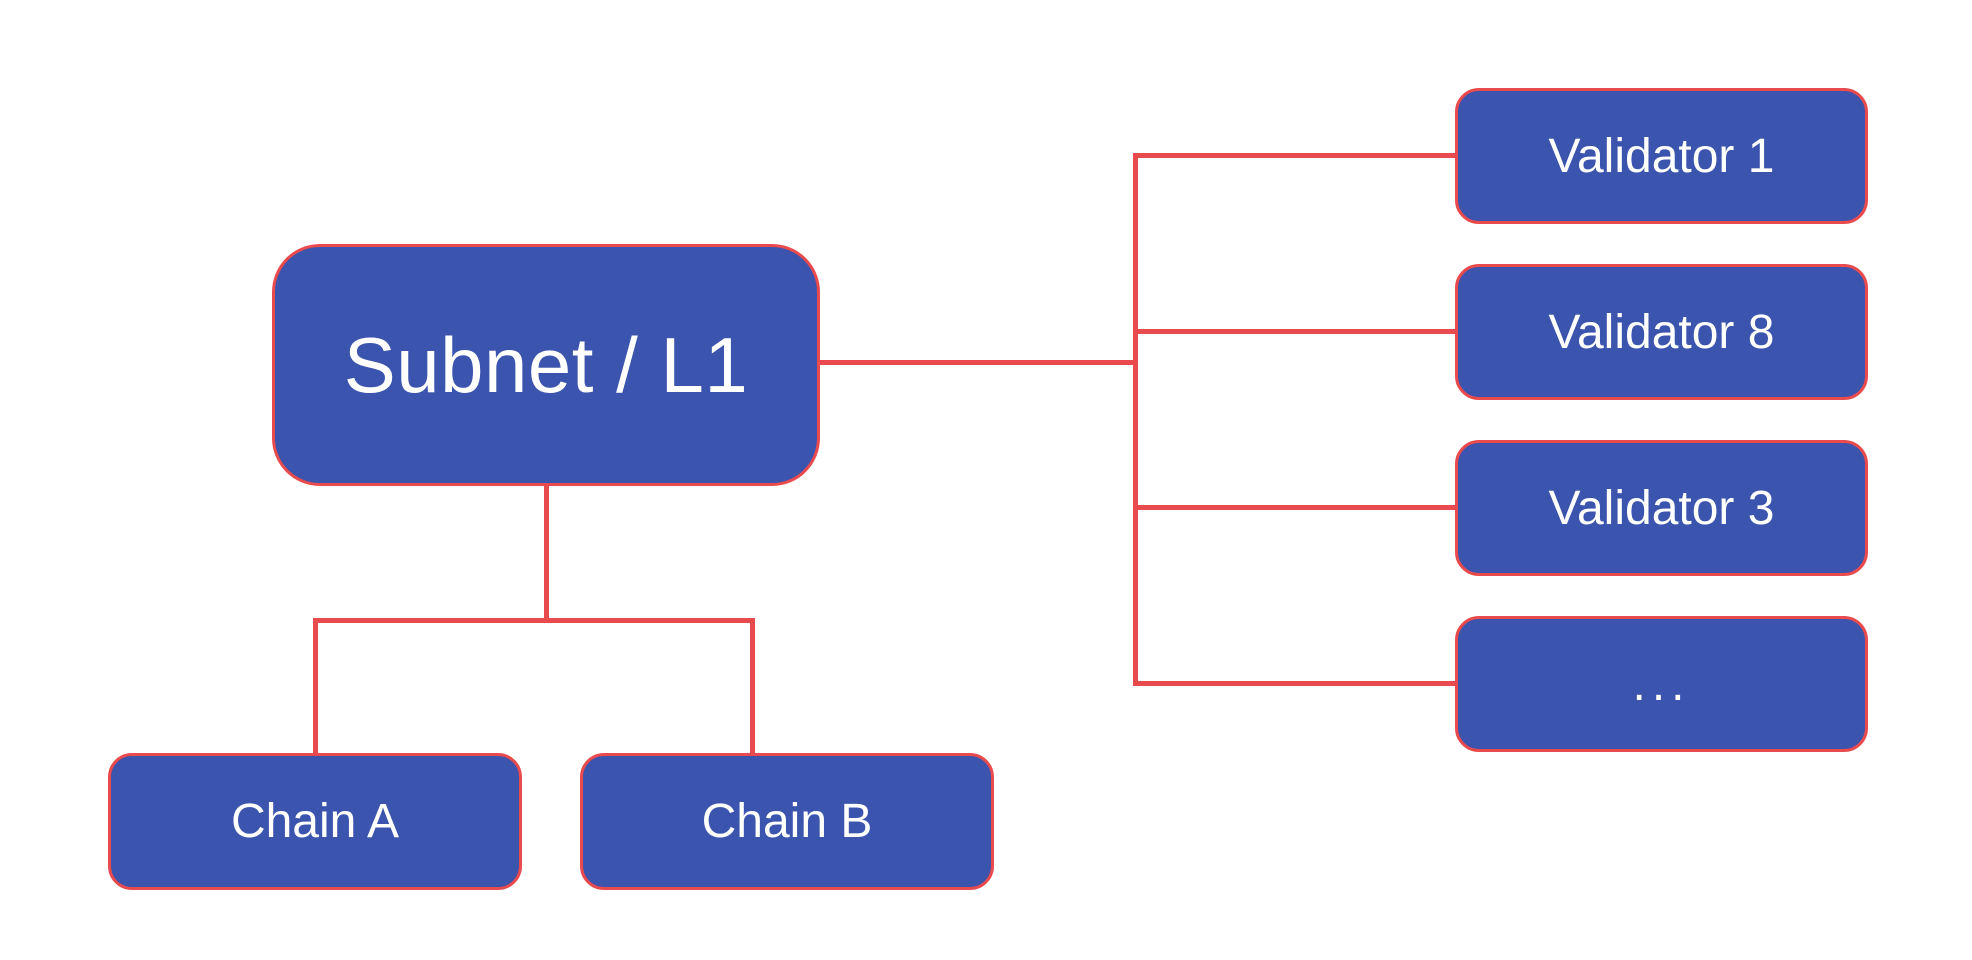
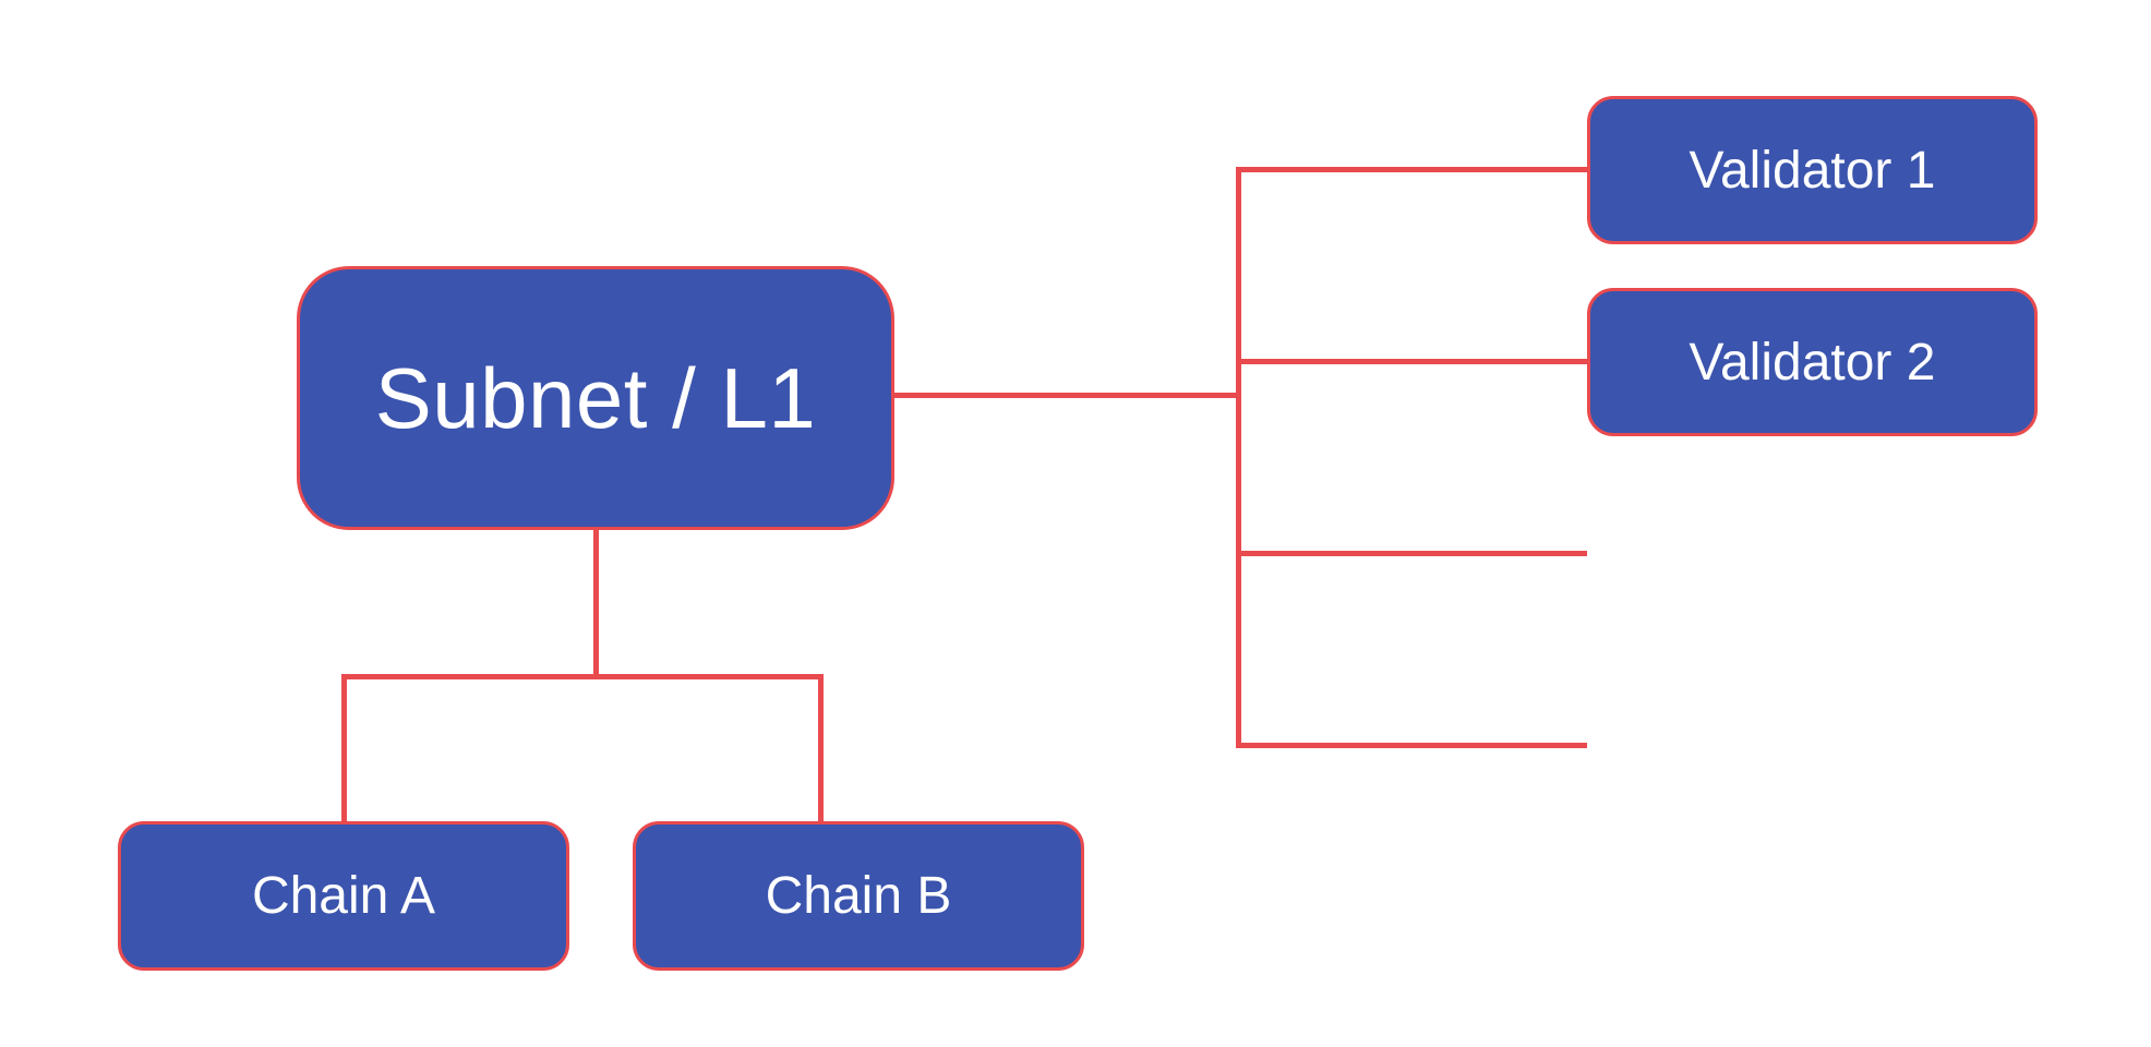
  Subnet / L1
  Validator 1
- Validator 8
+ Validator 2
- Validator 3
- ...
  Chain A
  Chain B
